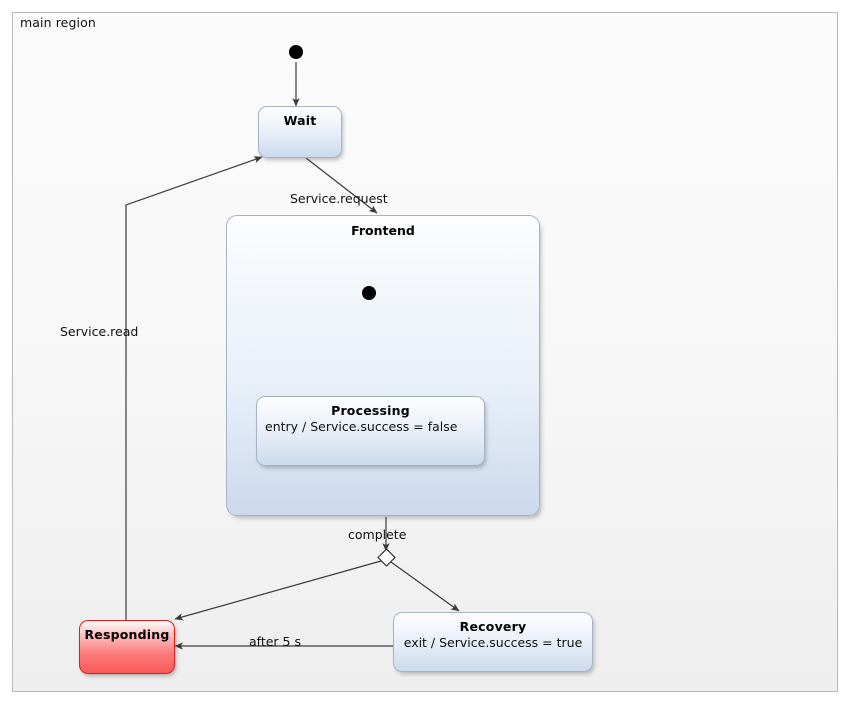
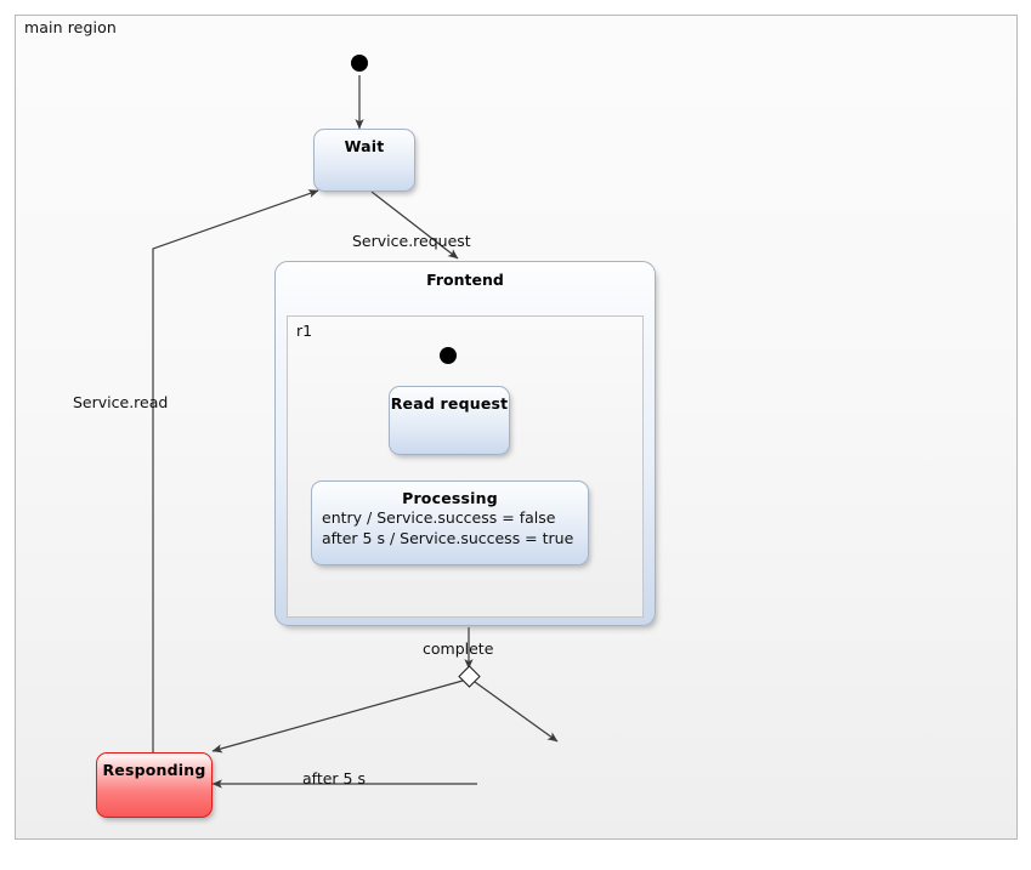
  main region
  Wait
  Service.request
  Service.read
  Frontend
+ r1
+ Read request
  Processing
  entry / Service.success = false
+ after 5 s / Service.success = true
  complete
  after 5 s
  Responding
- Recovery
- exit / Service.success = true
